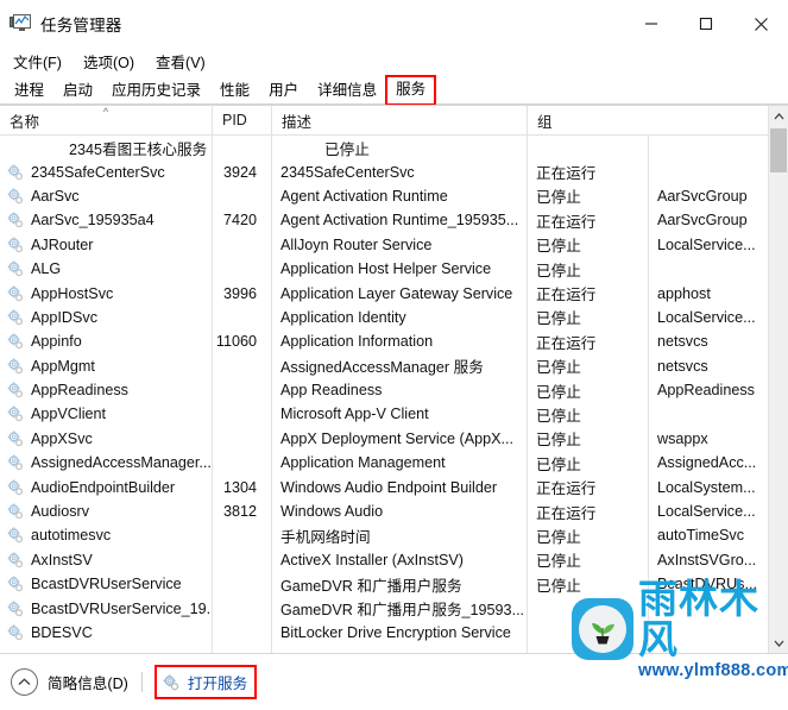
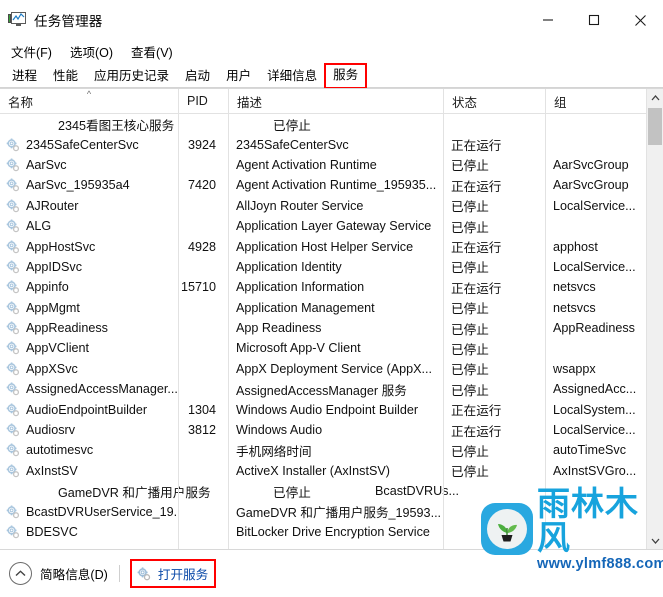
  任务管理器
  文件(F)
  选项(O)
  查看(V)
  进程
- 启动
+ 性能
  应用历史记录
- 性能
+ 启动
  用户
  详细信息
  服务
  名称
  ^
  PID
  描述
+ 状态
  组
  2345看图王核心服务
  已停止
  2345SafeCenterSvc
  3924
  2345SafeCenterSvc
  正在运行
  AarSvc
  Agent Activation Runtime
  已停止
  AarSvcGroup
  AarSvc_195935a4
  7420
  Agent Activation Runtime_195935...
  正在运行
  AarSvcGroup
  AJRouter
  AllJoyn Router Service
  已停止
  LocalService...
  ALG
- Application Host Helper Service
+ Application Layer Gateway Service
  已停止
  AppHostSvc
- 3996
+ 4928
- Application Layer Gateway Service
+ Application Host Helper Service
  正在运行
  apphost
  AppIDSvc
  Application Identity
  已停止
  LocalService...
  Appinfo
- 11060
+ 15710
  Application Information
  正在运行
  netsvcs
  AppMgmt
- AssignedAccessManager 服务
+ Application Management
  已停止
  netsvcs
  AppReadiness
  App Readiness
  已停止
  AppReadiness
  AppVClient
  Microsoft App-V Client
  已停止
  AppXSvc
  AppX Deployment Service (AppX...
  已停止
  wsappx
  AssignedAccessManager...
- Application Management
+ AssignedAccessManager 服务
  已停止
  AssignedAcc...
  AudioEndpointBuilder
  1304
  Windows Audio Endpoint Builder
  正在运行
  LocalSystem...
  Audiosrv
  3812
  Windows Audio
  正在运行
  LocalService...
  autotimesvc
  手机网络时间
  已停止
  autoTimeSvc
  AxInstSV
  ActiveX Installer (AxInstSV)
  已停止
  AxInstSVGro...
- BcastDVRUserService
  GameDVR 和广播用户服务
  已停止
  BcastDVRUs...
  BcastDVRUserService_19.
  GameDVR 和广播用户服务_19593...
  BDESVC
  BitLocker Drive Encryption Service
  简略信息(D)
  打开服务
  雨林木风
  www.ylmf888.com
